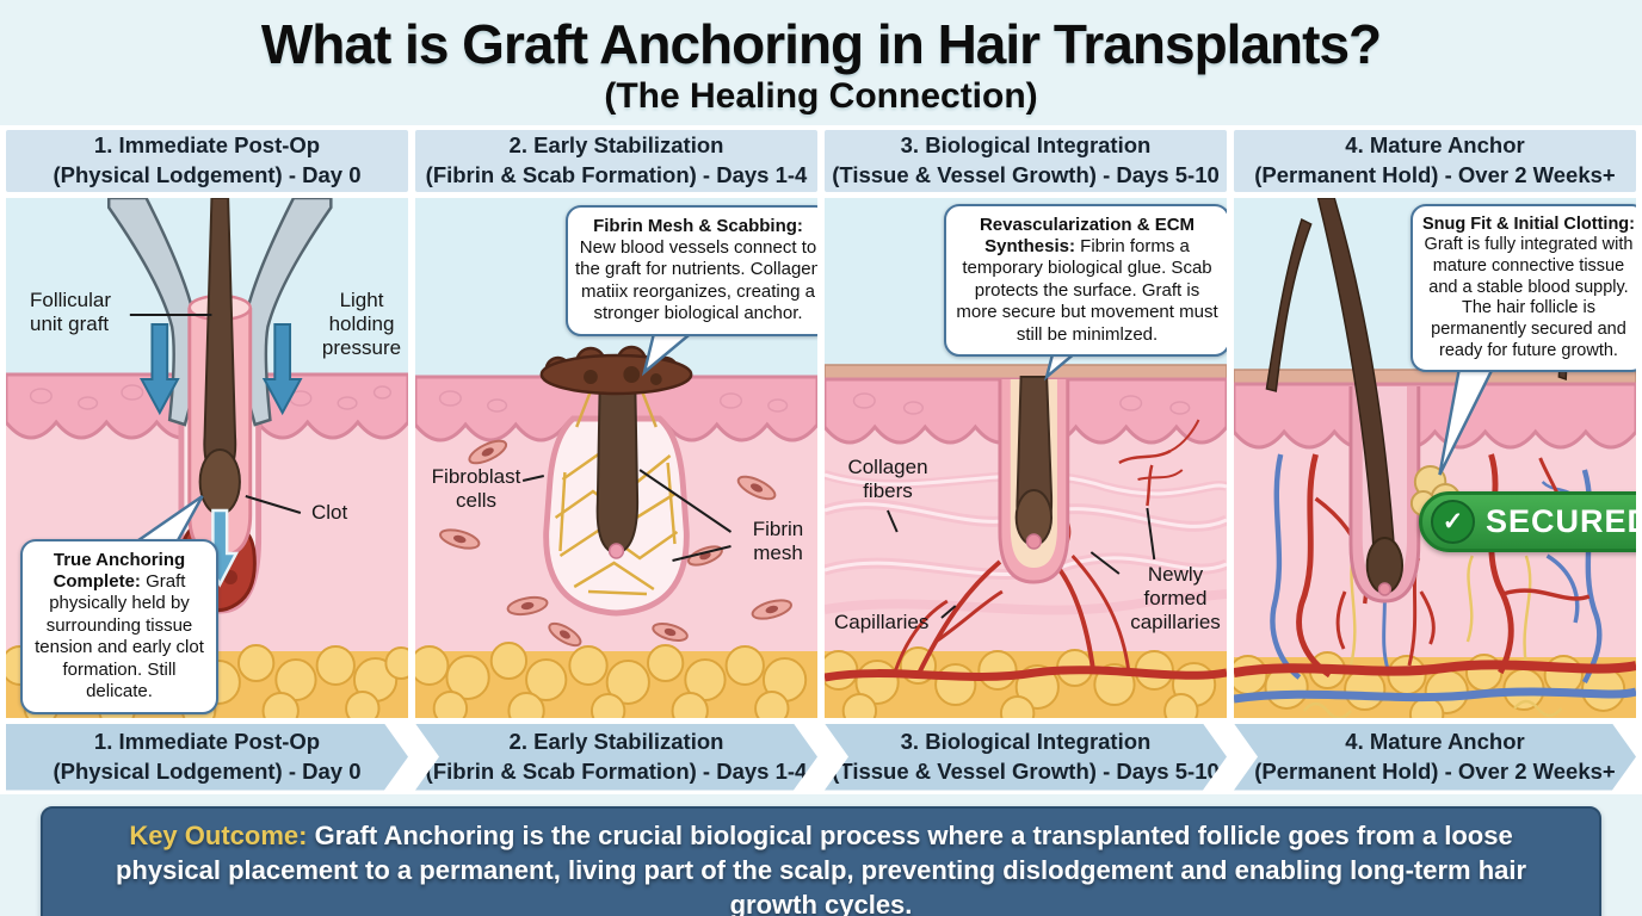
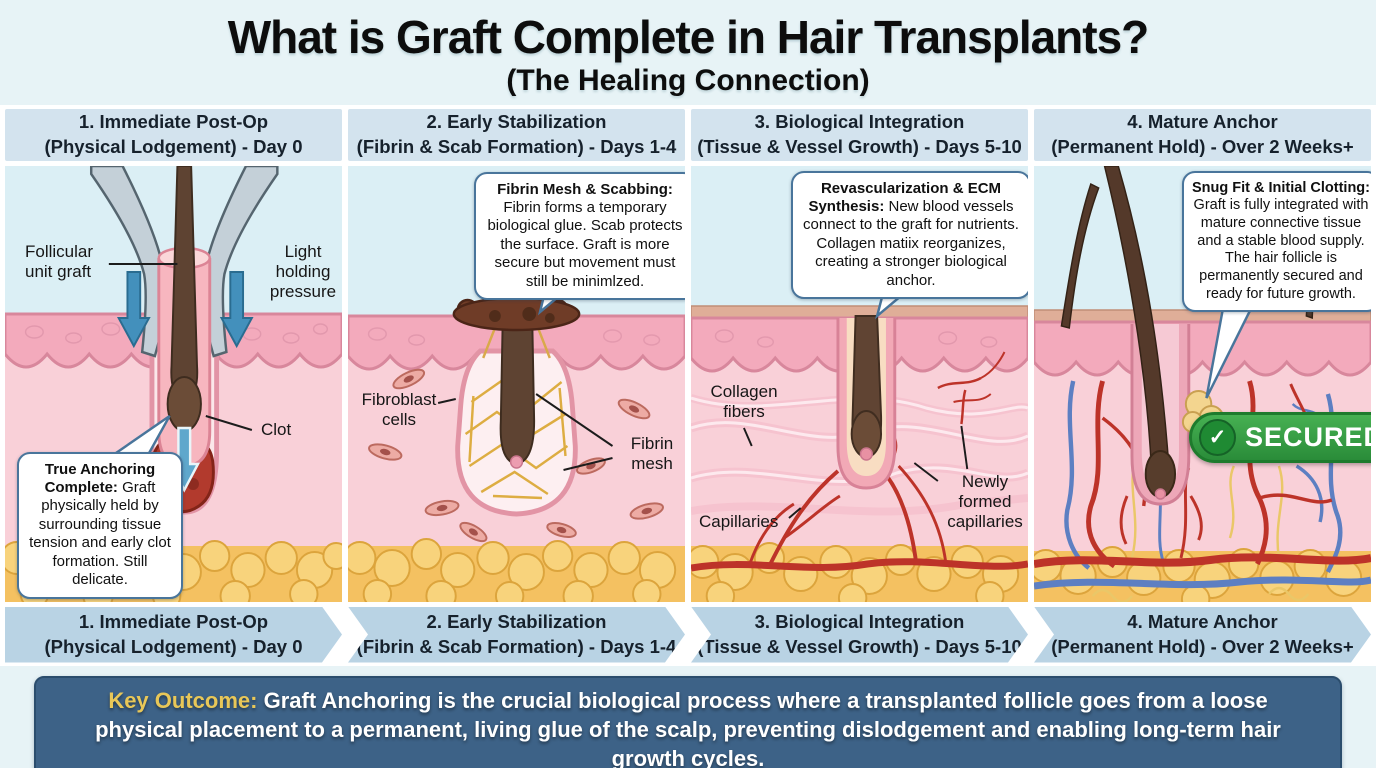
- What is Graft Anchoring in Hair Transplants?
+ What is Graft Complete in Hair Transplants?
  (The Healing Connection)
  1. Immediate Post-Op
  (Physical Lodgement) - Day 0
  2. Early Stabilization
  (Fibrin & Scab Formation) - Days 1-4
  3. Biological Integration
  (Tissue & Vessel Growth) - Days 5-10
  4. Mature Anchor
  (Permanent Hold) - Over 2 Weeks+
  Follicular unit graft
  Light holding pressure
  Clot
  True Anchoring Complete: Graft physically held by surrounding tissue tension and early clot formation. Still delicate.
  Fibroblast cells
  Fibrin mesh
- Fibrin Mesh & Scabbing: New blood vessels connect to the graft for nutrients. Collagen matiix reorganizes, creating a stronger biological anchor.
+ Fibrin Mesh & Scabbing: Fibrin forms a temporary biological glue. Scab protects the surface. Graft is more secure but movement must still be minimlzed.
  Collagen fibers
  Capillaries
  Newly formed capillaries
- Revascularization & ECM Synthesis: Fibrin forms a temporary biological glue. Scab protects the surface. Graft is more secure but movement must still be minimlzed.
+ Revascularization & ECM Synthesis: New blood vessels connect to the graft for nutrients. Collagen matiix reorganizes, creating a stronger biological anchor.
  Snug Fit & Initial Clotting: Graft is fully integrated with mature connective tissue and a stable blood supply. The hair follicle is permanently secured and ready for future growth.
  ✓
  SECURE
  1. Immediate Post-Op
  (Physical Lodgement) - Day 0
  2. Early Stabilization
  Fibrin & Scab Formation) - Days 1-4
  3. Biological Integration
  Tissue & Vessel Growth) - Days 5-10
  4. Mature Anchor
  (Permanent Hold) - Over 2 Weeks+
- Key Outcome: Graft Anchoring is the crucial biological process where a transplanted follicle goes from a loose physical placement to a permanent, living part of the scalp, preventing dislodgement and enabling long-term hair growth cycles.
+ Key Outcome: Graft Anchoring is the crucial biological process where a transplanted follicle goes from a loose physical placement to a permanent, living glue of the scalp, preventing dislodgement and enabling long-term hair growth cycles.
